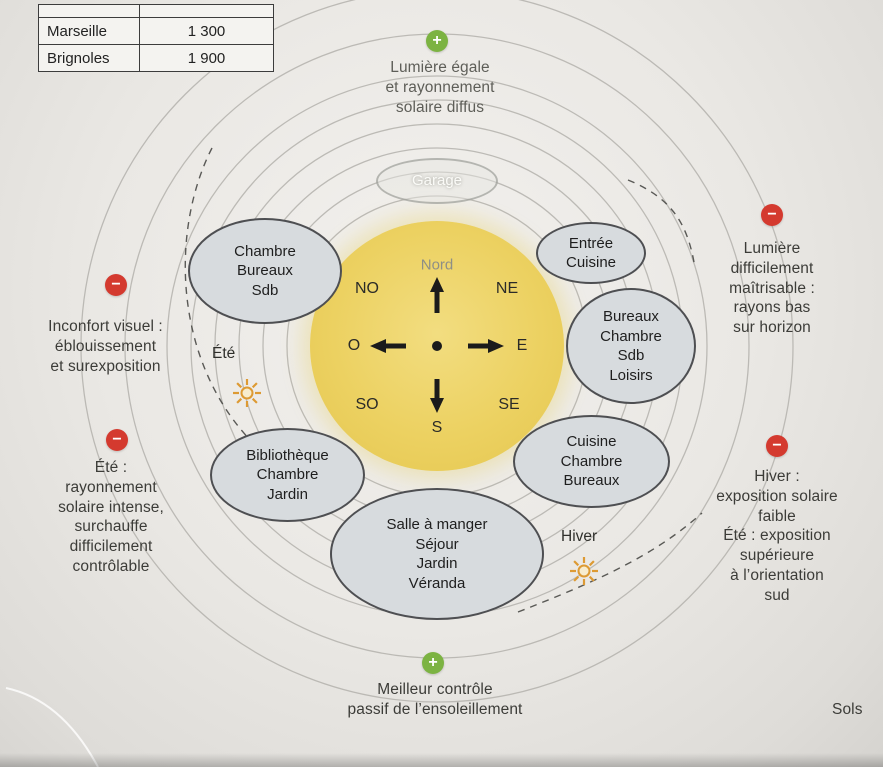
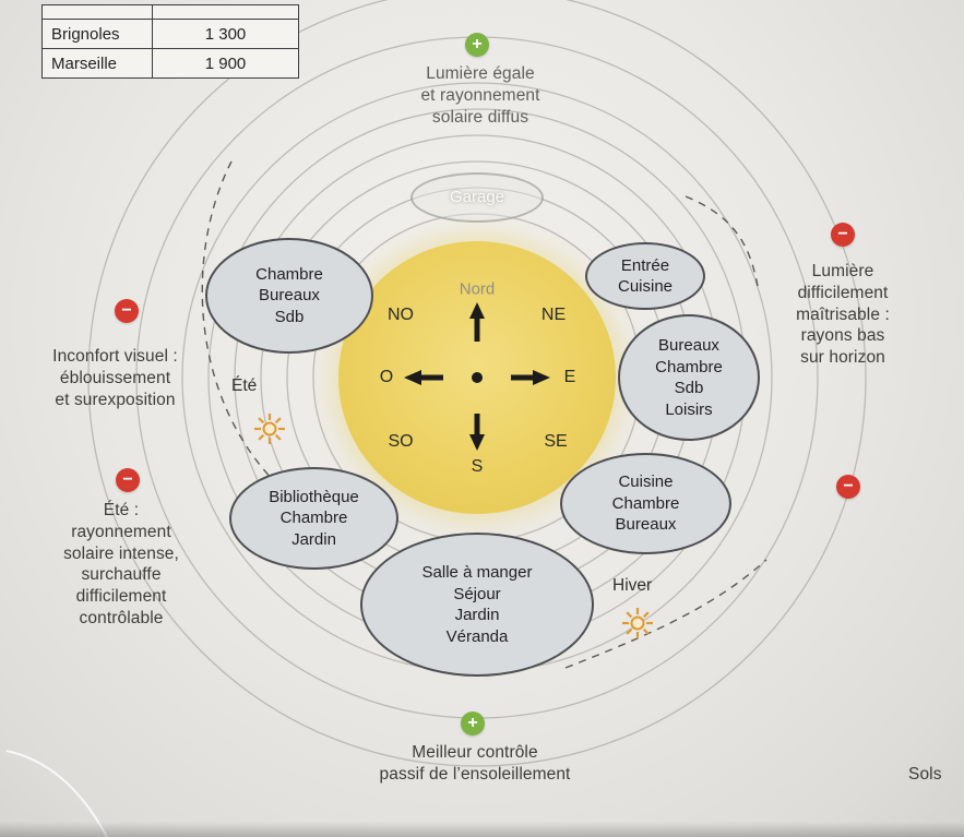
- Marseille
+ Brignoles
  1 300
- Brignoles
+ Marseille
  1 900
  Nord
  NO
  NE
  O
  E
  SO
  SE
  S
  Garage
  Chambre
  Bureaux
  Sdb
  Entrée
  Cuisine
  Bureaux
  Chambre
  Sdb
  Loisirs
  Cuisine
  Chambre
  Bureaux
  Salle à manger
  Séjour
  Jardin
  Véranda
  Bibliothèque
  Chambre
  Jardin
  +
  +
  −
  −
  −
  −
  Lumière égale
  et rayonnement
  solaire diffus
  Meilleur contrôle
  passif de l’ensoleillement
  Inconfort visuel :
  éblouissement
  et surexposition
  Été :
  rayonnement
  solaire intense,
  surchauffe
  difficilement
  contrôlable
  Lumière
  difficilement
  maîtrisable :
  rayons bas
  sur horizon
- Hiver :
- exposition solaire
- faible
- Été : exposition
- supérieure
- à l’orientation
- sud
  Sols
  Été
  Hiver
